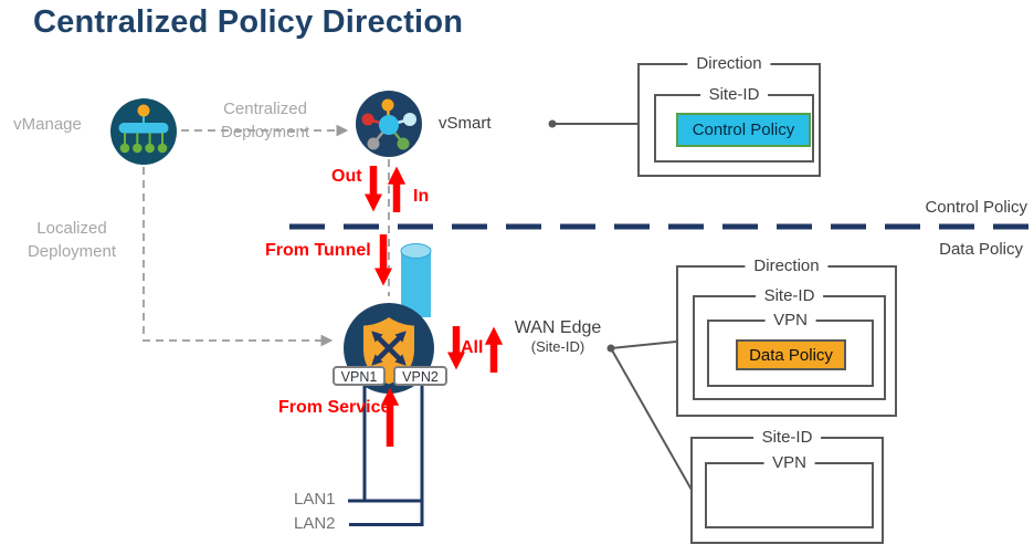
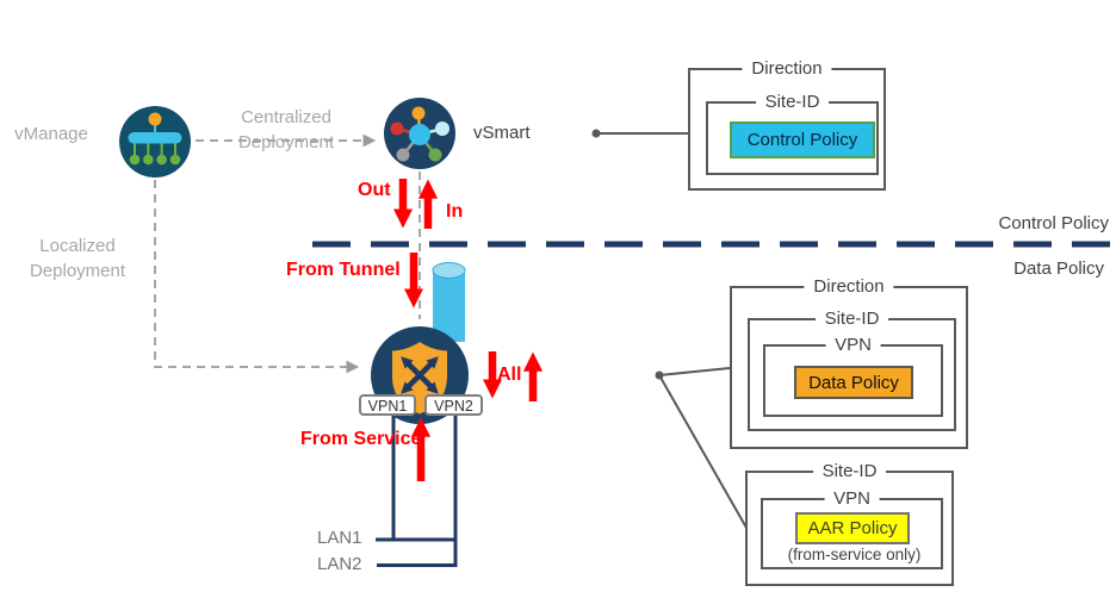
- Centralized Policy Direction
  vManage
  vSmart
  Centralized
  Deployment
  Localized
  Deployment
  Out
  In
  From Tunnel
  All
  From Service
  Control Policy
  Data Policy
  VPN1
  VPN2
- WAN Edge
- (Site-ID)
  LAN1
  LAN2
  Direction
  Site-ID
  Control Policy
  Direction
  Site-ID
  VPN
  Data Policy
  Site-ID
  VPN
+ AAR Policy
+ (from-service only)
